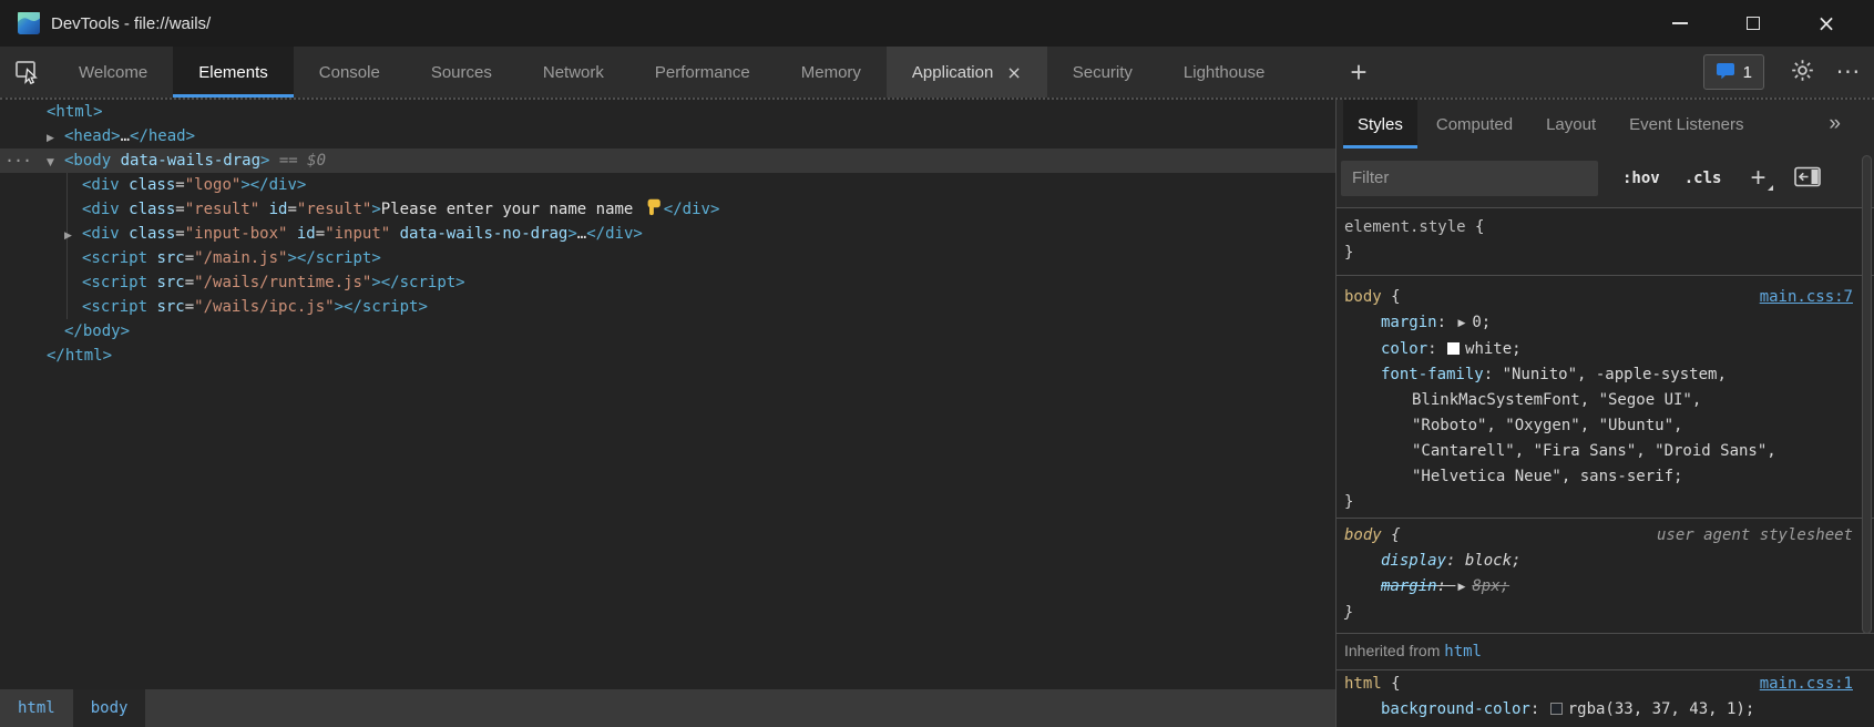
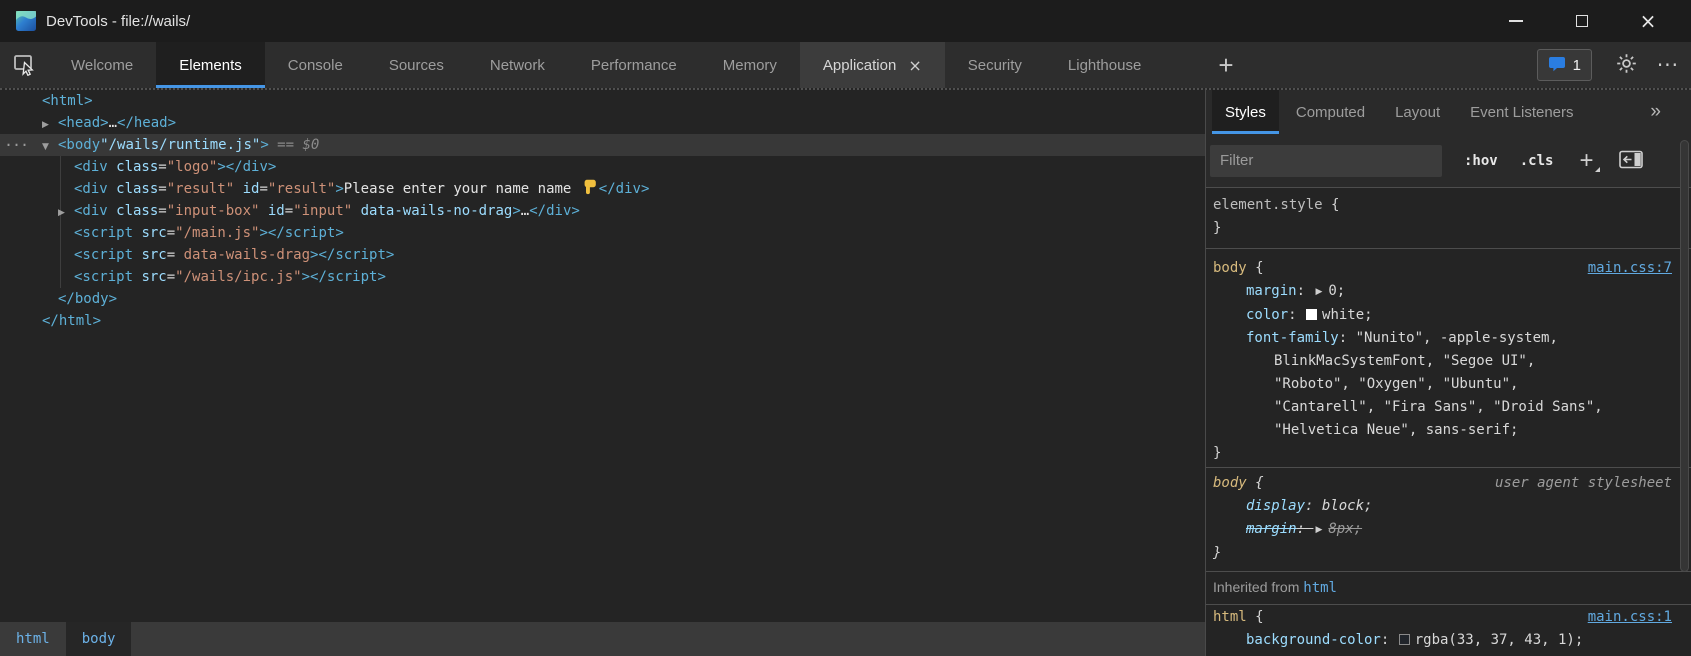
  DevTools - file://wails/
  ×
  Welcome
  Elements
  Console
  Sources
  Network
  Performance
  Memory
  Application
  ×
  Security
  Lighthouse
  +
  1
  ···
  <html>
  ▶ <head>…</head>
  ···
- ▼ <body data-wails-drag> == $0
+ ▼ <body"/wails/runtime.js"> == $0
  <div class="logo"></div>
  <div class="result" id="result">Please enter your name name </div>
  ▶ <div class="input-box" id="input" data-wails-no-drag>…</div>
  <script src="/main.js"></script>
- <script src="/wails/runtime.js"></script>
+ <script src= data-wails-drag></script>
  <script src="/wails/ipc.js"></script>
  </body>
  </html>
  html
  body
  Styles
  Computed
  Layout
  Event Listeners
  »
  Filter
  :hov
  .cls
  +
  element.style {
  }
  body {
  main.css:7
  margin: ▶ 0;
  color: white;
  font-family: "Nunito", -apple-system,
  BlinkMacSystemFont, "Segoe UI",
  "Roboto", "Oxygen", "Ubuntu",
  "Cantarell", "Fira Sans", "Droid Sans",
  "Helvetica Neue", sans-serif;
  }
  body {
  user agent stylesheet
  display: block;
  margin: ▶ 8px;
  }
  Inherited from html
  html {
  main.css:1
  background-color: rgba(33, 37, 43, 1);
